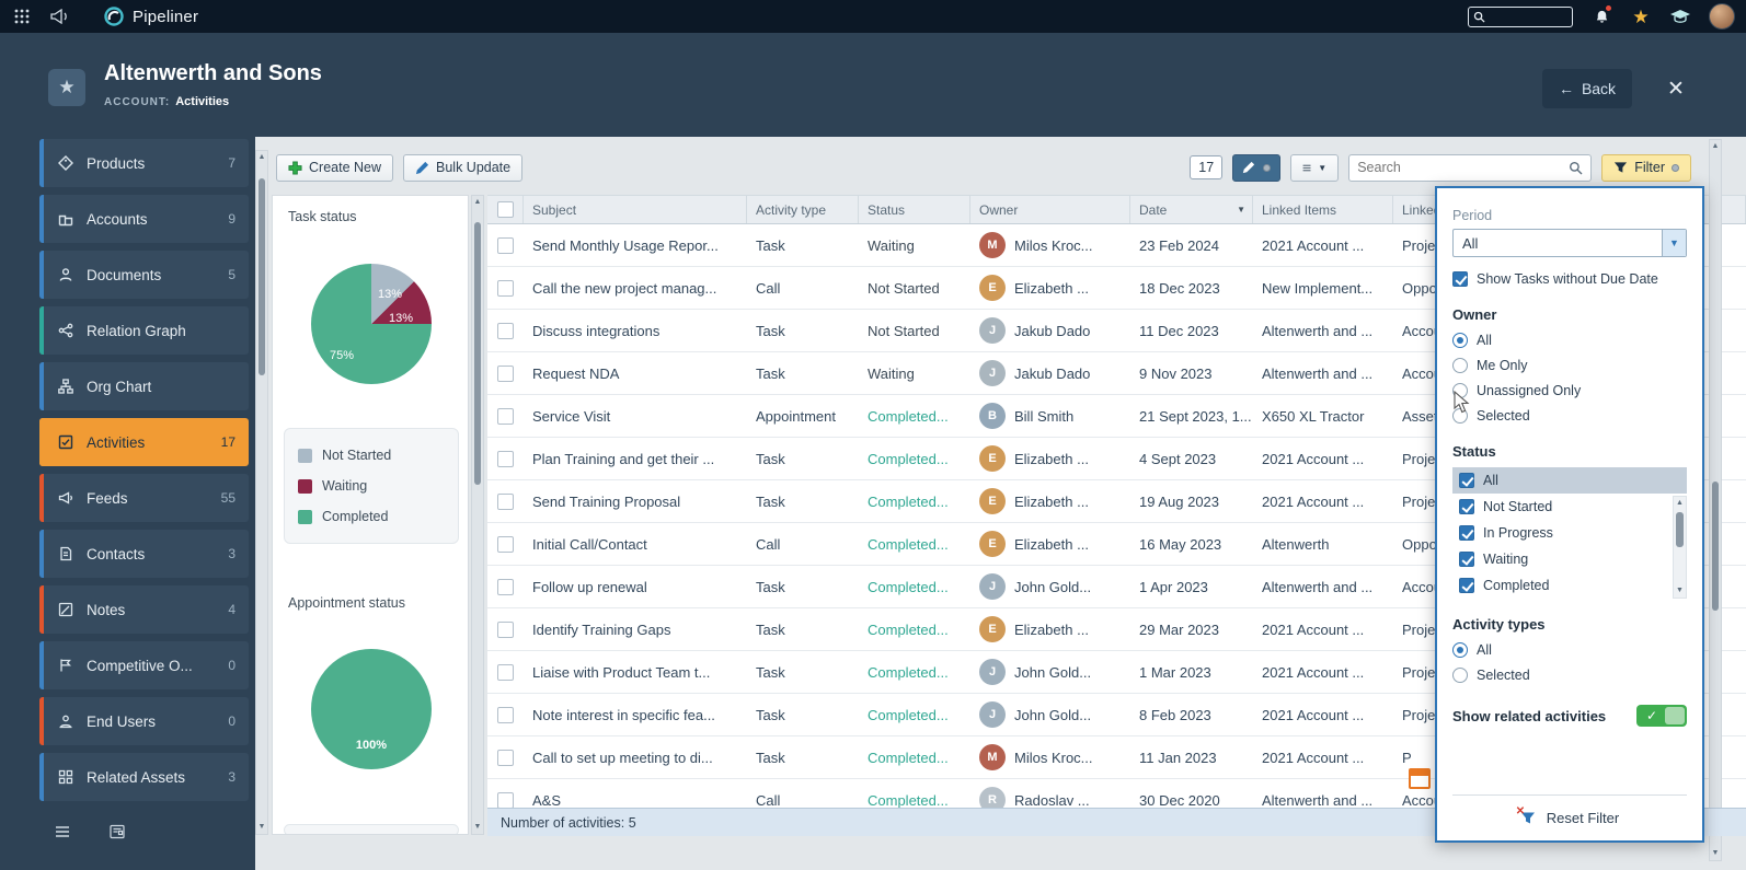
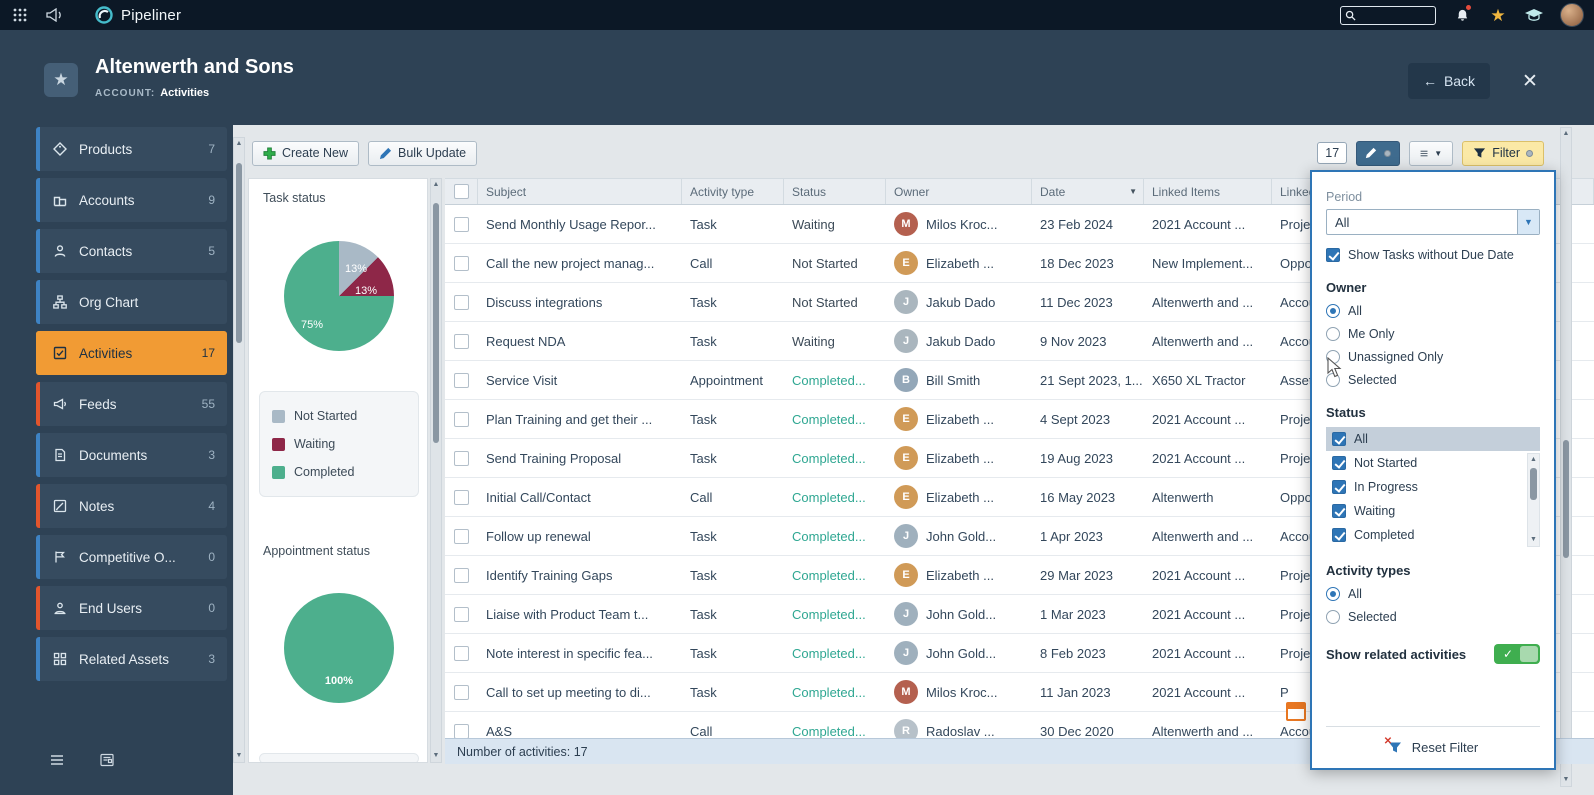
  Pipeliner
  ★
  ★
  Altenwerth and Sons
  ACCOUNT:
  Activities
  ←
  Back
  ✕
  Products
  7
  Accounts
  9
- Documents
+ Contacts
  5
- Relation Graph
  Org Chart
  Activities
  17
  Feeds
  55
- Contacts
+ Documents
  3
  Notes
  4
  Competitive O...
  0
  End Users
  0
  Related Assets
  3
  Task status
  13%
  13%
  75%
  Not Started
  Waiting
  Completed
  Appointment status
  100%
  Create New
  Bulk Update
  17
  ▼
- Search
  Filter
  Subject
  Activity type
  Status
  Owner
  Date
  ▼
  Linked Items
  Linke
  Send Monthly Usage Repor...
  Task
  Waiting
  M
  Milos Kroc...
  23 Feb 2024
  2021 Account ...
  Proje
  Call the new project manag...
  Call
  Not Started
  E
  Elizabeth ...
  18 Dec 2023
  New Implement...
  Oppo
  Discuss integrations
  Task
  Not Started
  J
  Jakub Dado
  11 Dec 2023
  Altenwerth and ...
  Acco
  Request NDA
  Task
  Waiting
  J
  Jakub Dado
  9 Nov 2023
  Altenwerth and ...
  Acco
  Service Visit
  Appointment
  Completed...
  B
  Bill Smith
  21 Sept 2023, 1...
  X650 XL Tractor
  Asse
  Plan Training and get their ...
  Task
  Completed...
  E
  Elizabeth ...
  4 Sept 2023
  2021 Account ...
  Proje
  Send Training Proposal
  Task
  Completed...
  E
  Elizabeth ...
  19 Aug 2023
  2021 Account ...
  Proje
  Initial Call/Contact
  Call
  Completed...
  E
  Elizabeth ...
  16 May 2023
  Altenwerth
  Oppo
  Follow up renewal
  Task
  Completed...
  J
  John Gold...
  1 Apr 2023
  Altenwerth and ...
  Acco
  Identify Training Gaps
  Task
  Completed...
  E
  Elizabeth ...
  29 Mar 2023
  2021 Account ...
  Proje
  Liaise with Product Team t...
  Task
  Completed...
  J
  John Gold...
  1 Mar 2023
  2021 Account ...
  Proje
  Note interest in specific fea...
  Task
  Completed...
  J
  John Gold...
  8 Feb 2023
  2021 Account ...
  Proje
  Call to set up meeting to di...
  Task
  Completed...
  M
  Milos Kroc...
  11 Jan 2023
  2021 Account ...
  P
  A&S
  Call
  Completed...
  R
  Radoslav ...
  30 Dec 2020
  Altenwerth and ...
  Acco
- Number of activities: 5
+ Number of activities: 17
  Period
  All
  ▼
  Show Tasks without Due Date
  Owner
  All
  Me Only
  Unassigned Only
  Selected
  Status
  All
  Not Started
  In Progress
  Waiting
  Completed
  Activity types
  All
  Selected
  Show related activities
  ✓
  ✕
  Reset Filter
